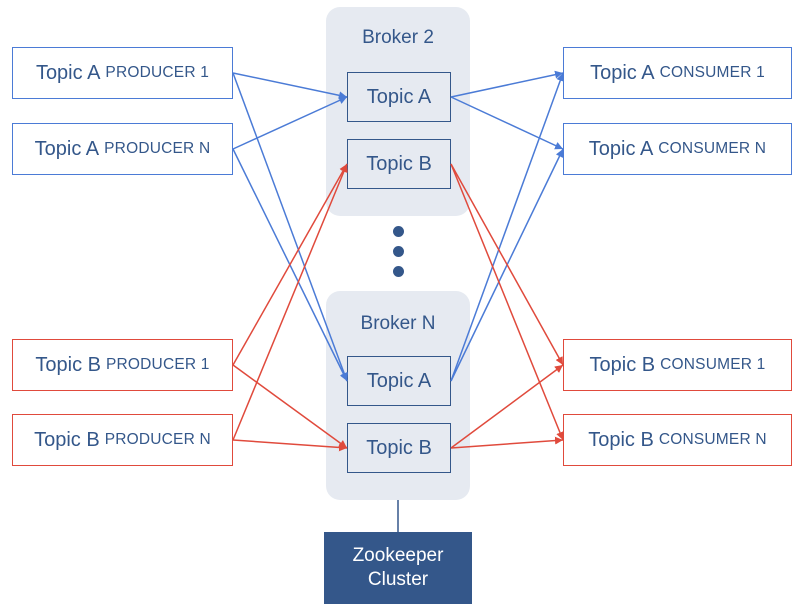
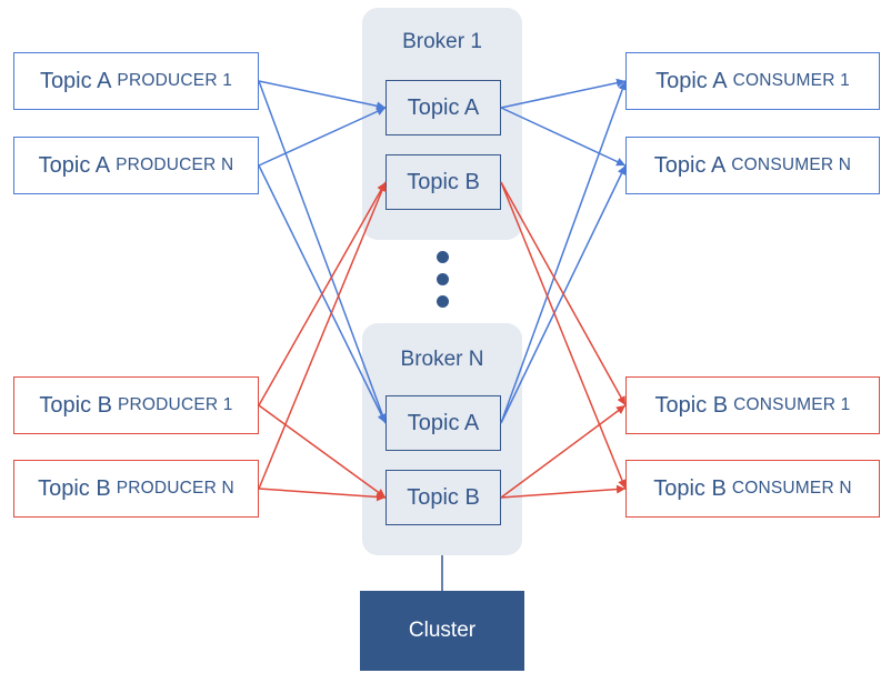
- Broker 2
+ Broker 1
  Broker N
  Topic A
  Topic B
  Topic A
  Topic B
  Topic A
  PRODUCER 1
  Topic A
  PRODUCER N
  Topic B
  PRODUCER 1
  Topic B
  PRODUCER N
  Topic A
  CONSUMER 1
  Topic A
  CONSUMER N
  Topic B
  CONSUMER 1
  Topic B
  CONSUMER N
- Zookeeper
  Cluster
